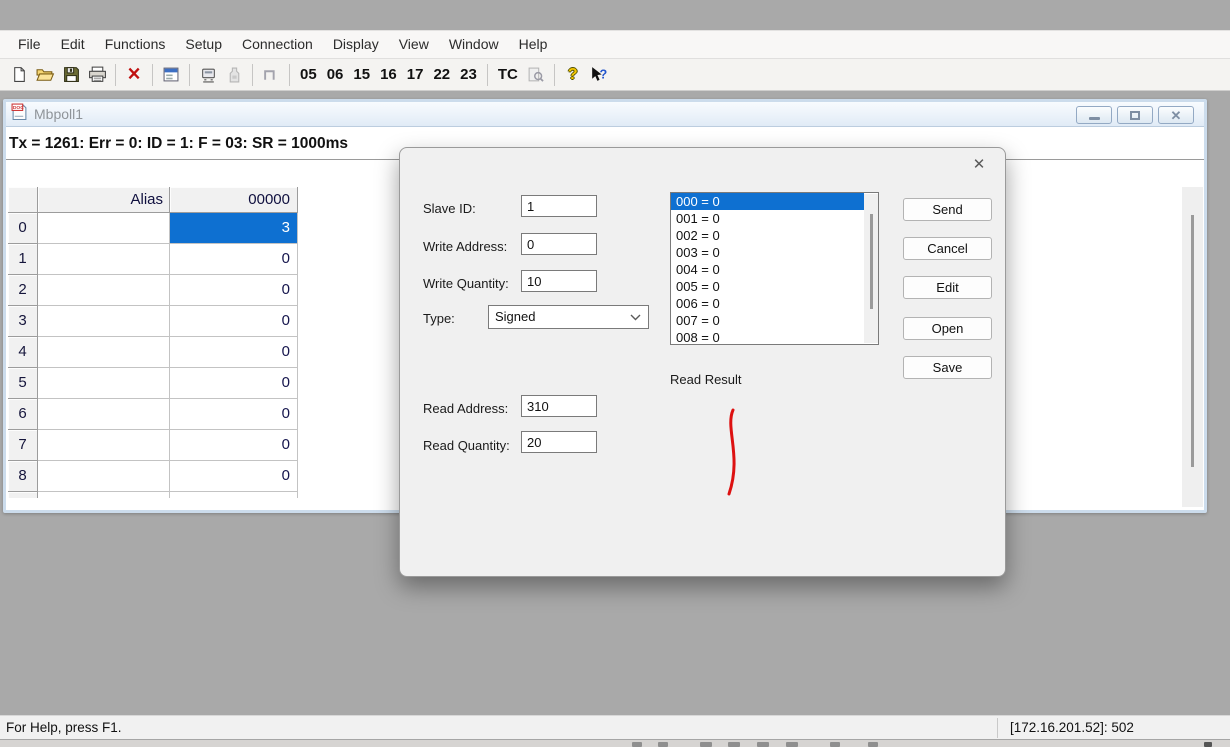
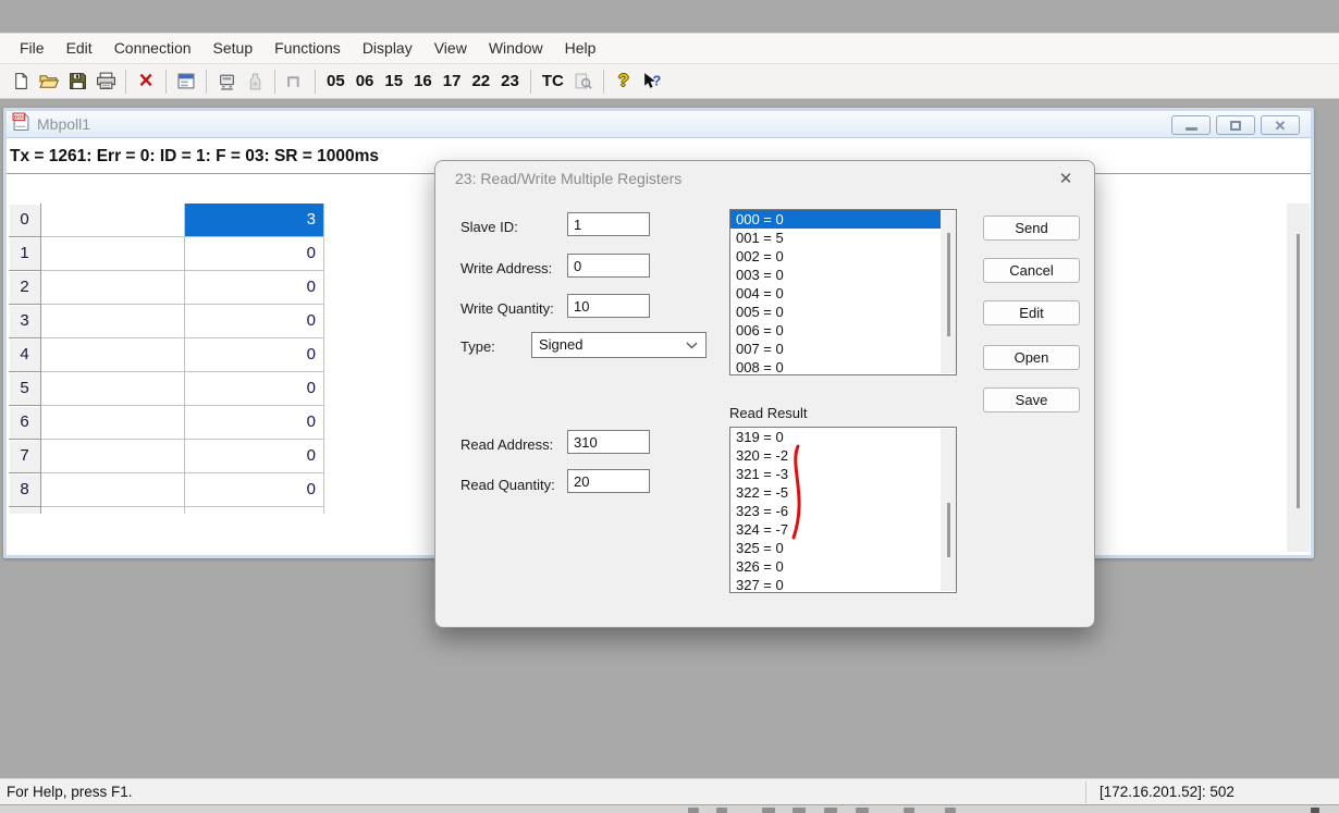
  File
  Edit
- Functions
+ Connection
  Setup
- Connection
+ Functions
  Display
  View
  Window
  Help
  ✕
  05
  06
  15
  16
  17
  22
  23
  TC
  ?
  ?
  Mbpoll1
  ✕
  Tx = 1261: Err = 0: ID = 1: F = 03: SR = 1000ms
- Alias
- 00000
  0
  3
  1
  0
  2
  0
  3
  0
  4
  0
  5
  0
  6
  0
  7
  0
  8
  0
+ 23: Read/Write Multiple Registers
  ✕
  Slave ID:
  1
  Write Address:
  0
  Write Quantity:
  10
  Type:
  Signed
  Read Address:
  310
  Read Quantity:
  20
  000 = 0
- 001 = 0
+ 001 = 5
  002 = 0
  003 = 0
  004 = 0
  005 = 0
  006 = 0
  007 = 0
  008 = 0
  Read Result
+ 319 = 0
+ 320 = -2
+ 321 = -3
+ 322 = -5
+ 323 = -6
+ 324 = -7
+ 325 = 0
+ 326 = 0
+ 327 = 0
  Send
  Cancel
  Edit
  Open
  Save
  For Help, press F1.
  [172.16.201.52]: 502
